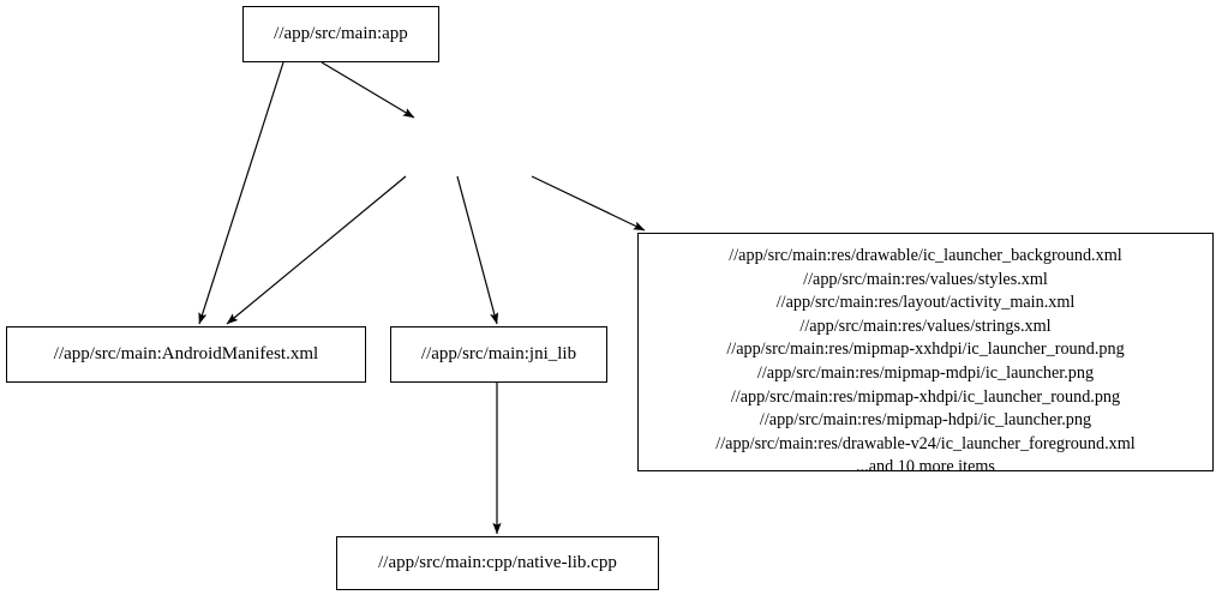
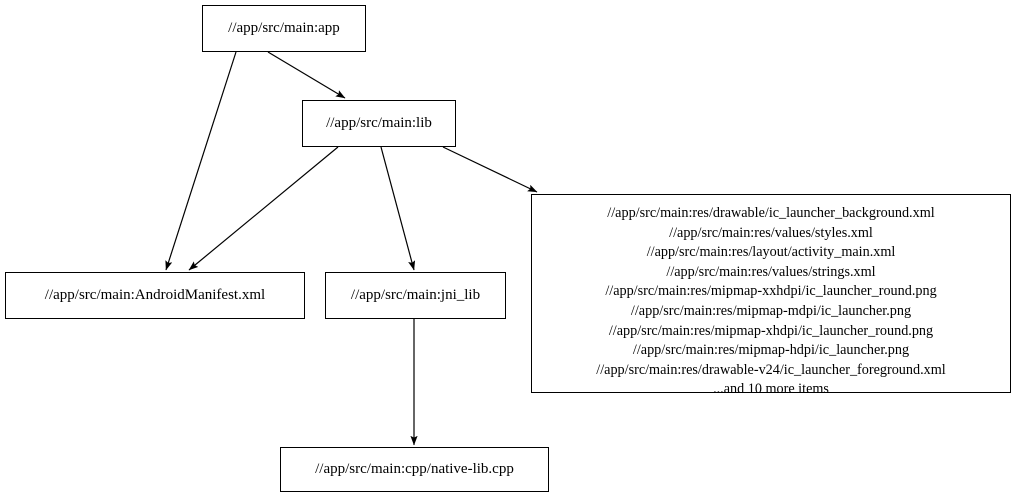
  //app/src/main:app
+ //app/src/main:lib
  //app/src/main:AndroidManifest.xml
  //app/src/main:jni_lib
  //app/src/main:res/drawable/ic_launcher_background.xml
  //app/src/main:res/values/styles.xml
  //app/src/main:res/layout/activity_main.xml
  //app/src/main:res/values/strings.xml
  //app/src/main:res/mipmap-xxhdpi/ic_launcher_round.png
  //app/src/main:res/mipmap-mdpi/ic_launcher.png
  //app/src/main:res/mipmap-xhdpi/ic_launcher_round.png
  //app/src/main:res/mipmap-hdpi/ic_launcher.png
  //app/src/main:res/drawable-v24/ic_launcher_foreground.xml
  ...and 10 more items
  //app/src/main:cpp/native-lib.cpp
